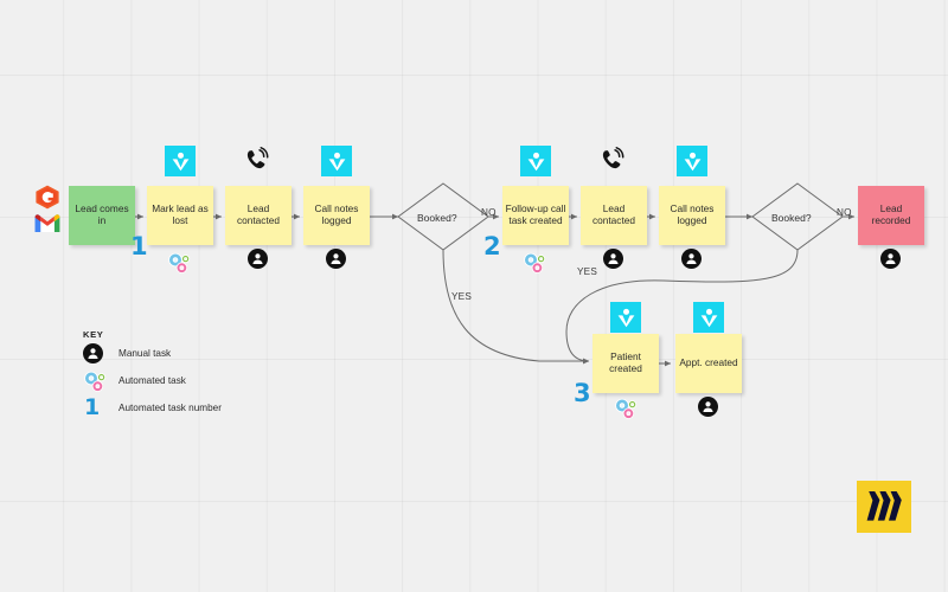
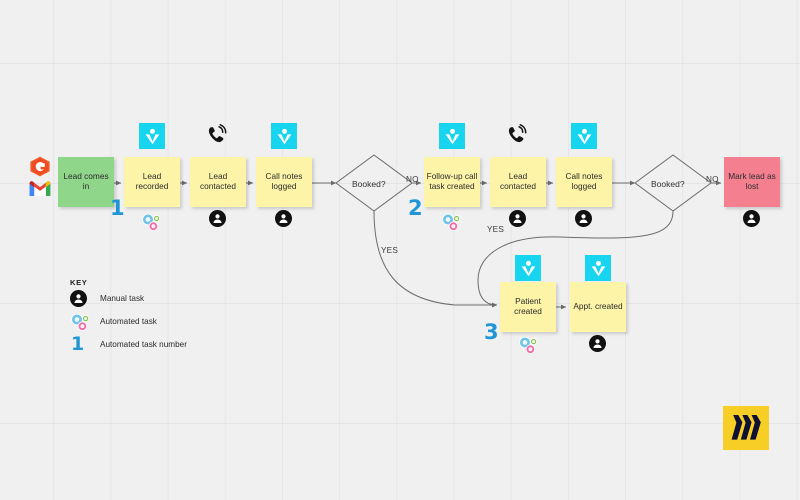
  Lead comes in
- Mark lead as lost
+ Lead recorded
  1
  Lead contacted
  Call notes logged
  Booked?
  Follow-up call task created
  2
  Lead contacted
  Call notes logged
  Booked?
- Lead recorded
+ Mark lead as lost
  Patient created
  3
  Appt. created
  NO
  YES
  NO
  YES
  KEY
  Manual task
  Automated task
  1
  Automated task number
